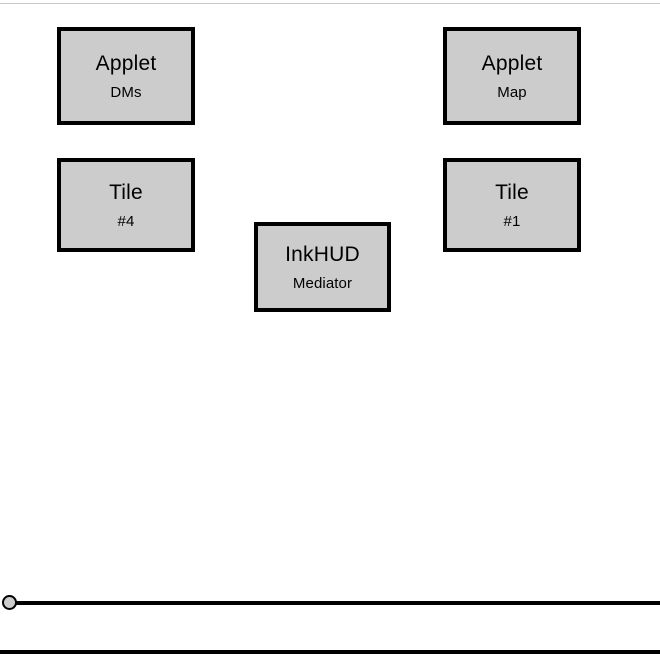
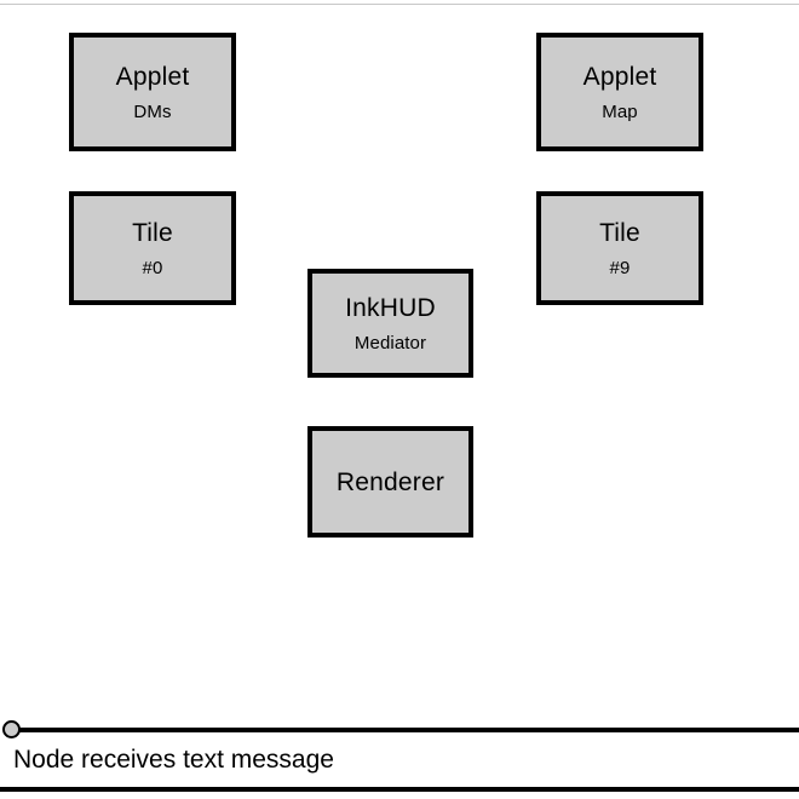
  Applet
  DMs
  Applet
  Map
  Tile
- #4
+ #0
  Tile
- #1
+ #9
  InkHUD
  Mediator
+ Renderer
+ Node receives text message
